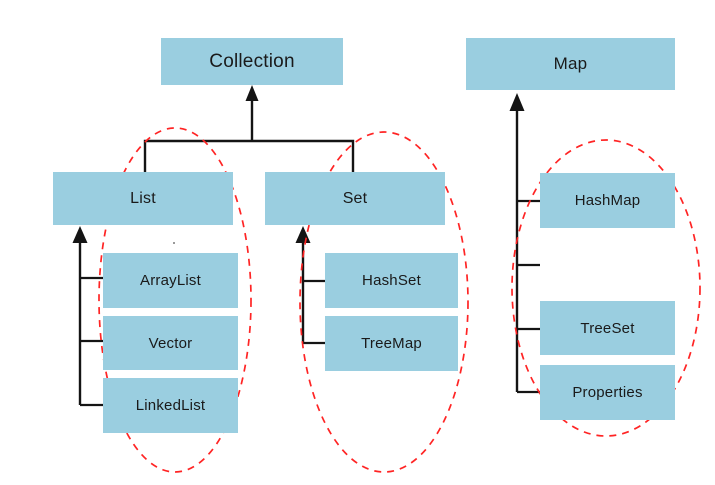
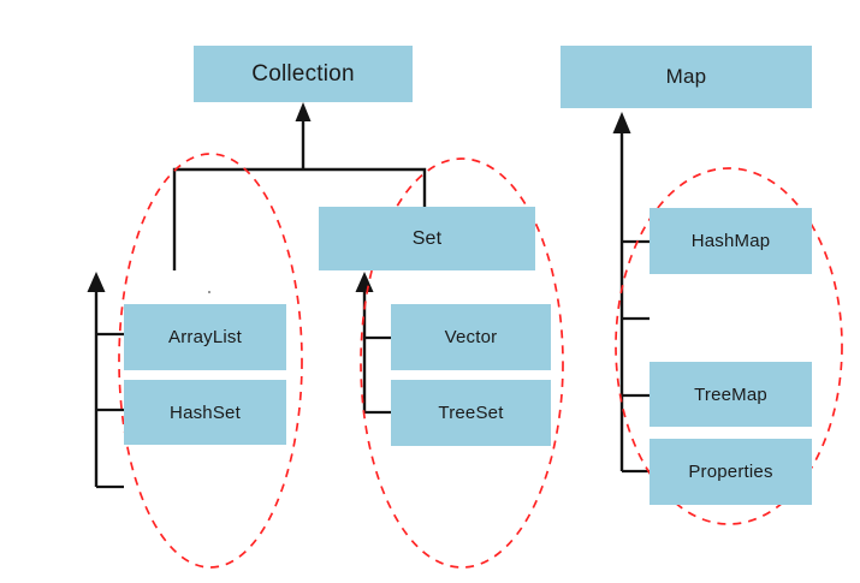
  Collection
  Map
- List
  Set
  ArrayList
- Vector
+ HashSet
- LinkedList
- HashSet
+ Vector
- TreeMap
+ TreeSet
  HashMap
- TreeSet
+ TreeMap
  Properties
